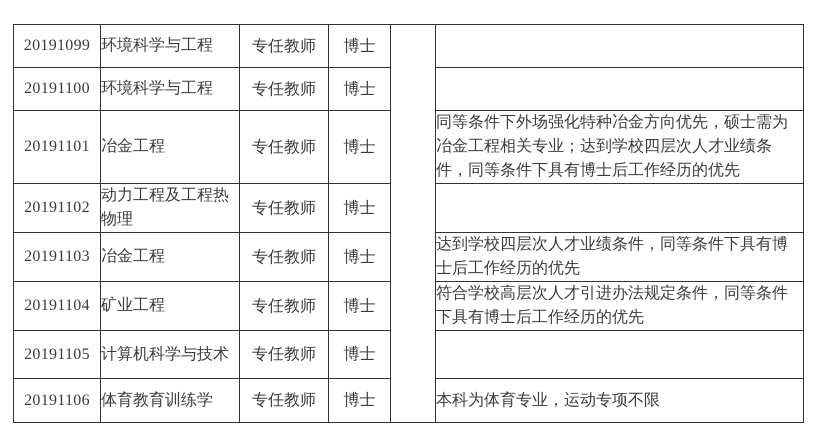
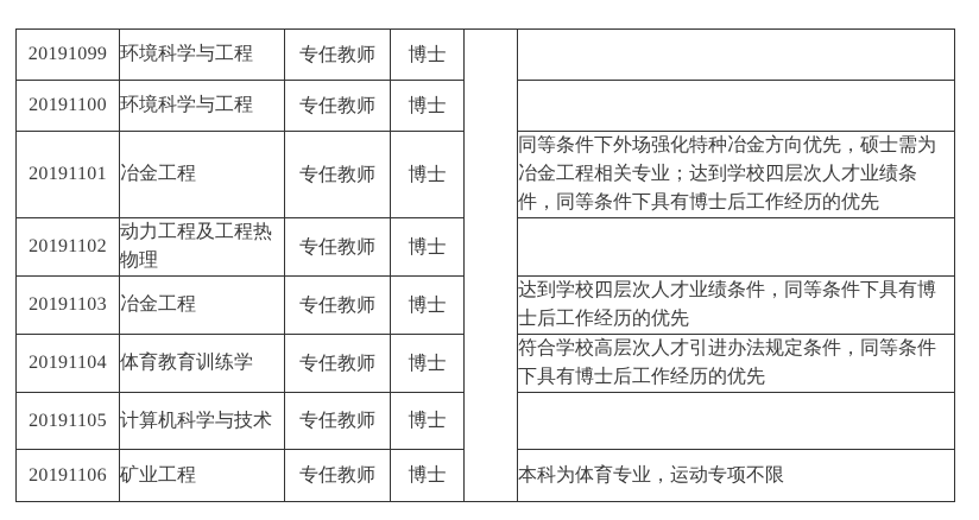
  20191099	环境科学与工程	专任教师	博士
  20191100	环境科学与工程	专任教师	博士
  20191101	冶金工程	专任教师	博士	同等条件下外场强化特种冶金方向优先，硕士需为冶金工程相关专业；达到学校四层次人才业绩条件，同等条件下具有博士后工作经历的优先
  20191102	动力工程及工程热物理	专任教师	博士
  20191103	冶金工程	专任教师	博士	达到学校四层次人才业绩条件，同等条件下具有博士后工作经历的优先
- 20191104	矿业工程	专任教师	博士	符合学校高层次人才引进办法规定条件，同等条件下具有博士后工作经历的优先
+ 20191104	体育教育训练学	专任教师	博士	符合学校高层次人才引进办法规定条件，同等条件下具有博士后工作经历的优先
  20191105	计算机科学与技术	专任教师	博士
- 20191106	体育教育训练学	专任教师	博士	本科为体育专业，运动专项不限
+ 20191106	矿业工程	专任教师	博士	本科为体育专业，运动专项不限
